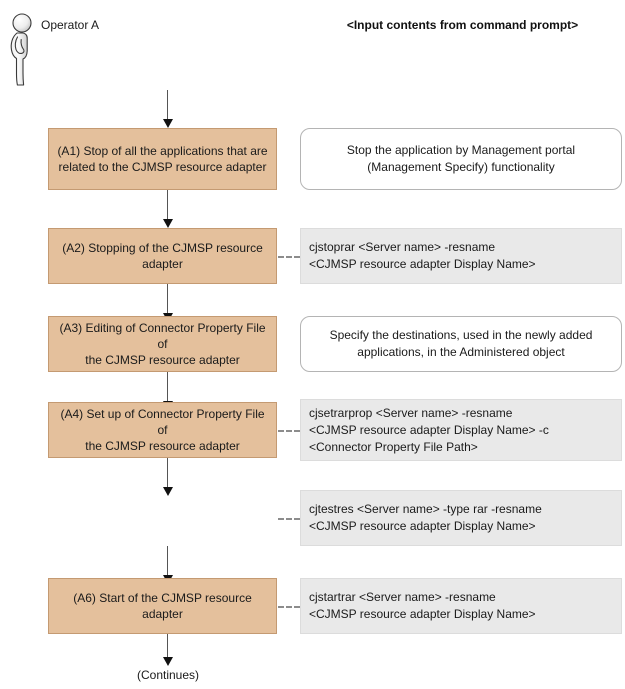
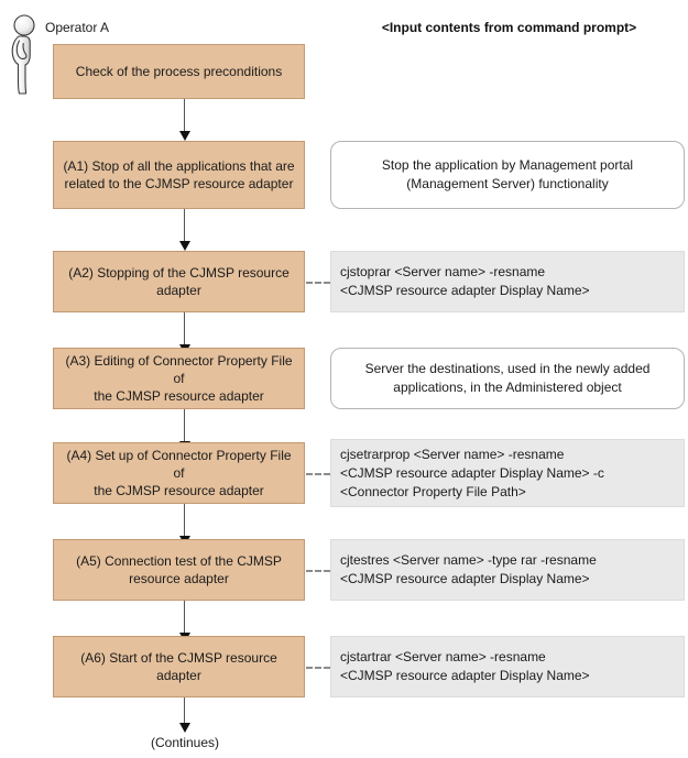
  Operator A
  <Input contents from command prompt>
+ Check of the process preconditions
  (A1) Stop of all the applications that are
  related to the CJMSP resource adapter
- Stop the application by Management portal (Management Specify) functionality
+ Stop the application by Management portal (Management Server) functionality
  (A2) Stopping of the CJMSP resource
  adapter
  cjstoprar <Server name> -resname
  <CJMSP resource adapter Display Name>
  (A3) Editing of Connector Property File of
  the CJMSP resource adapter
- Specify the destinations, used in the newly added applications, in the Administered object
+ Server the destinations, used in the newly added applications, in the Administered object
  (A4) Set up of Connector Property File of
  the CJMSP resource adapter
  cjsetrarprop <Server name> -resname
  <CJMSP resource adapter Display Name> -c
  <Connector Property File Path>
+ (A5) Connection test of the CJMSP
+ resource adapter
  cjtestres <Server name> -type rar -resname
  <CJMSP resource adapter Display Name>
  (A6) Start of the CJMSP resource
  adapter
  cjstartrar <Server name> -resname
  <CJMSP resource adapter Display Name>
  (Continues)
